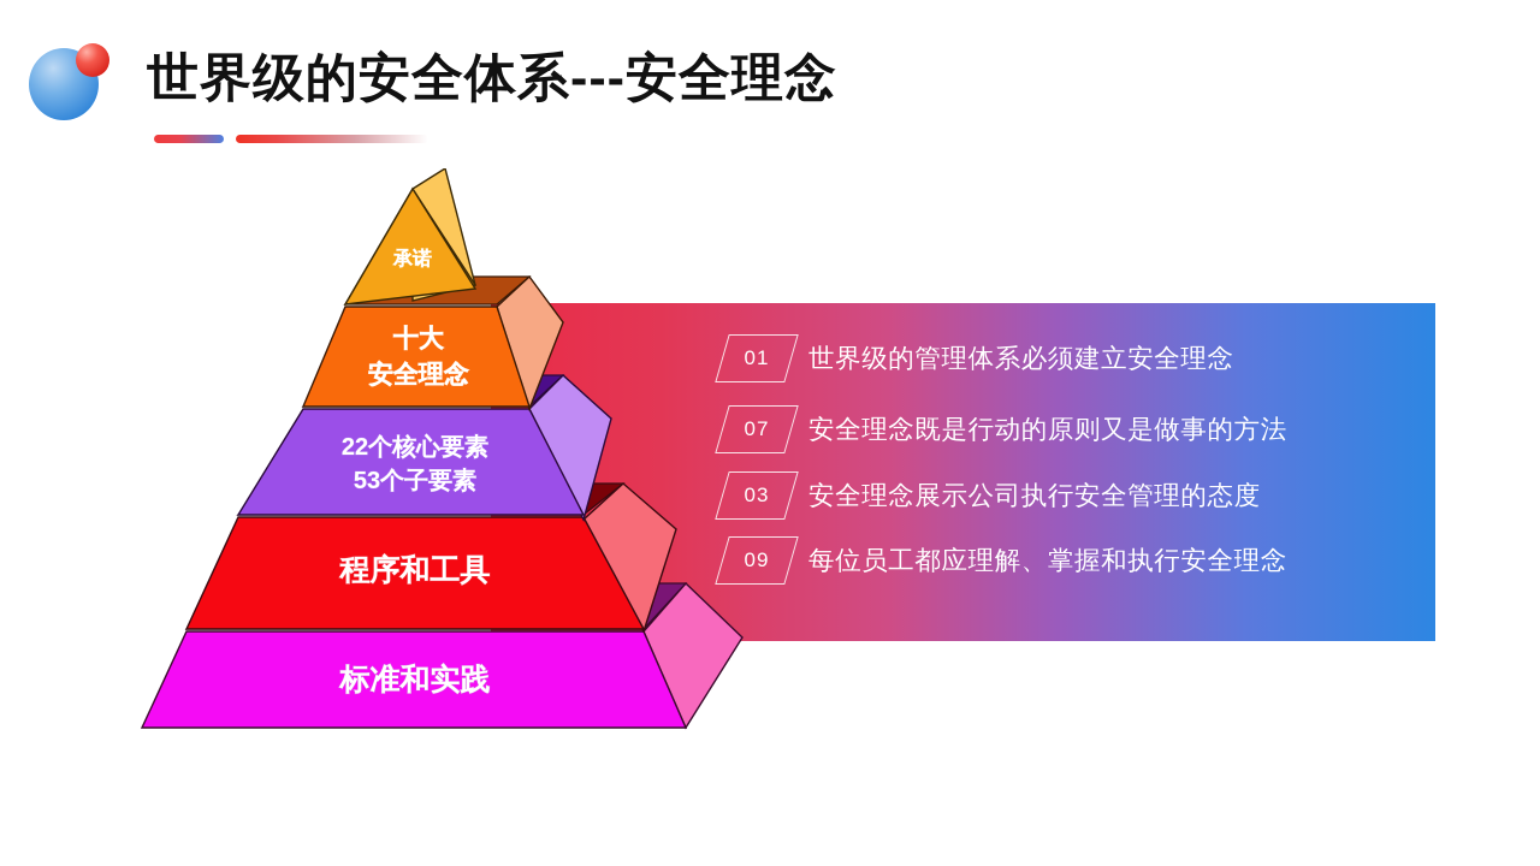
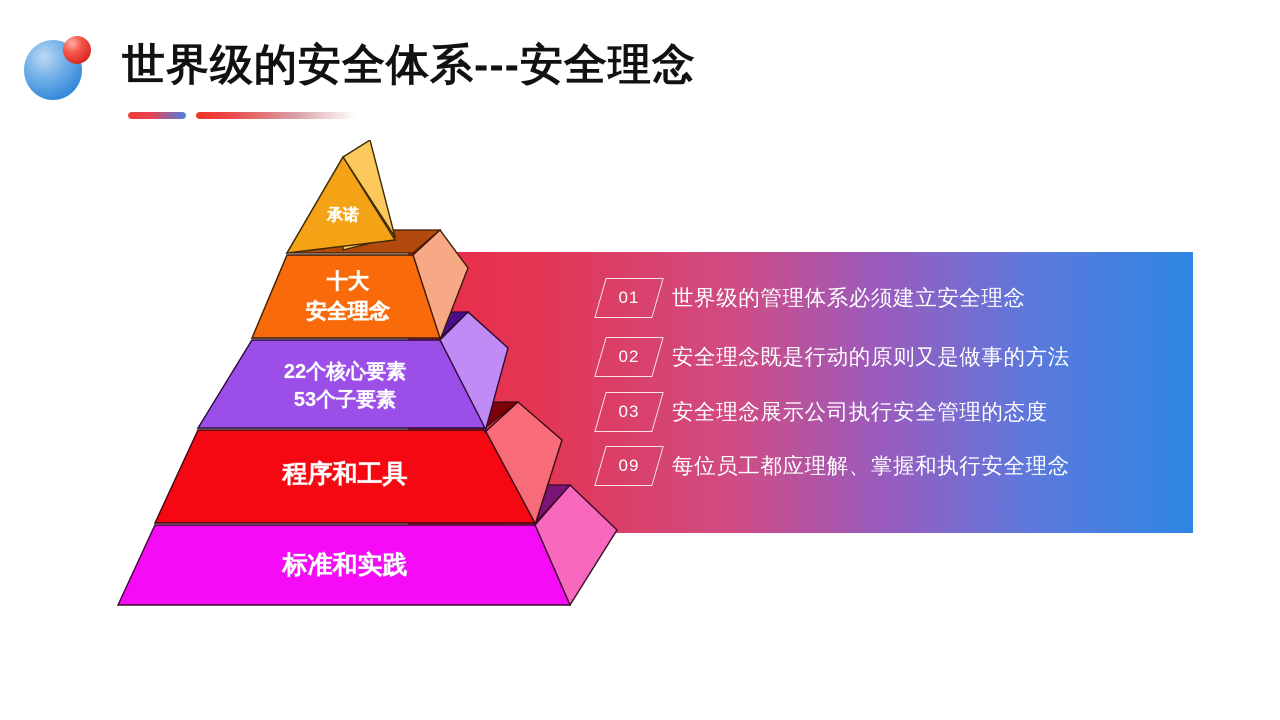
  世界级的安全体系---安全理念
  标准和实践
  程序和工具
  22个核心要素
  53个子要素
  十大
  安全理念
  承诺
  01
  世界级的管理体系必须建立安全理念
- 07
+ 02
  安全理念既是行动的原则又是做事的方法
  03
  安全理念展示公司执行安全管理的态度
  09
  每位员工都应理解、掌握和执行安全理念
